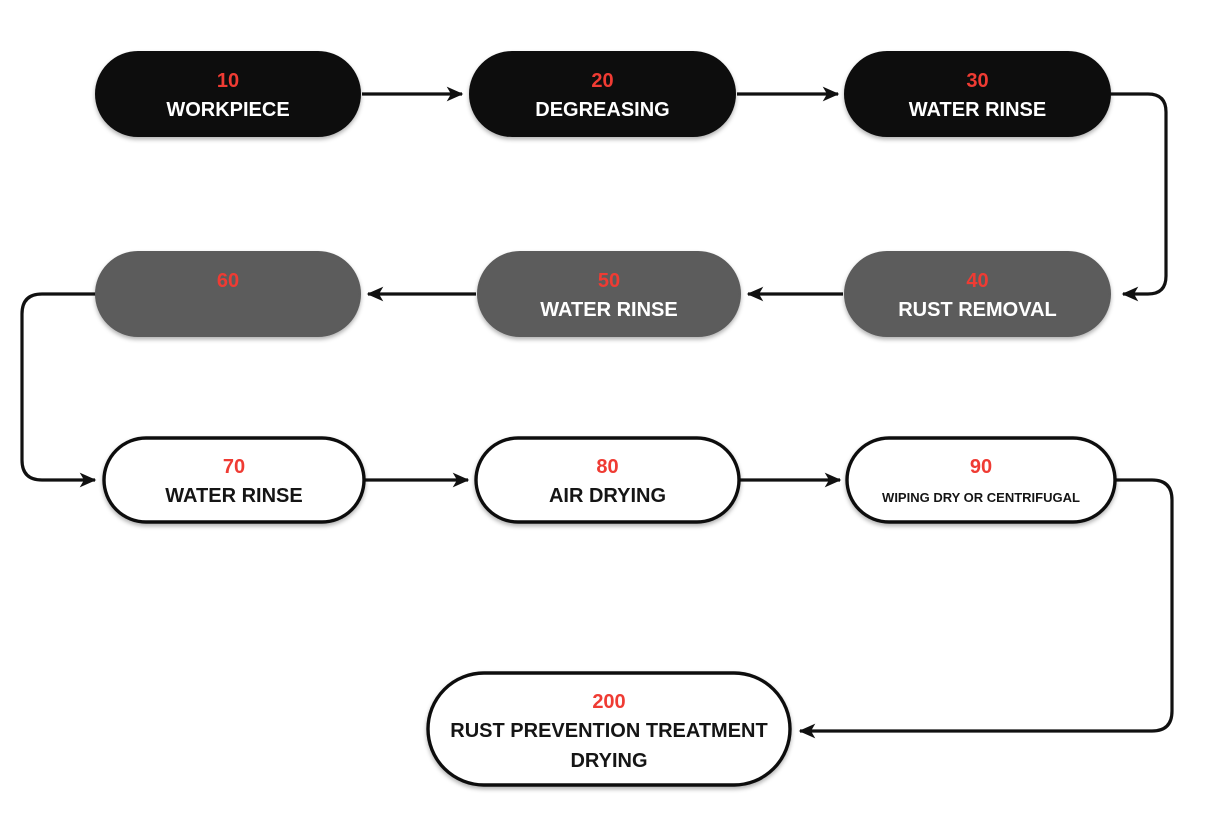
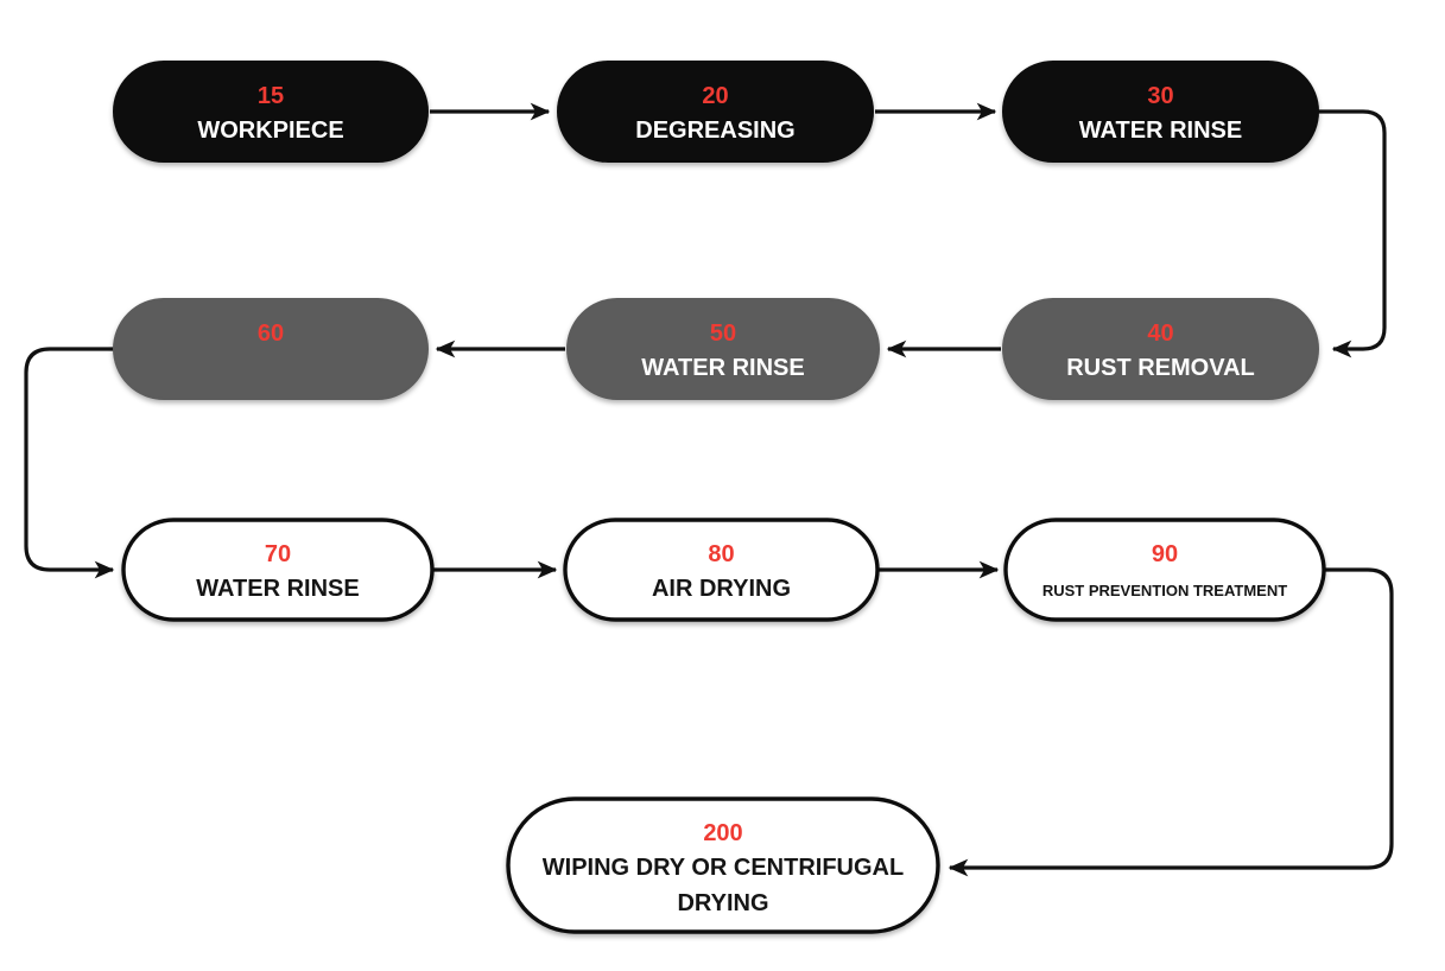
- 10
+ 15
  WORKPIECE
  20
  DEGREASING
  30
  WATER RINSE
  40
  RUST REMOVAL
  50
  WATER RINSE
  60
  70
  WATER RINSE
  80
  AIR DRYING
  90
- WIPING DRY OR CENTRIFUGAL
+ RUST PREVENTION TREATMENT
  200
- RUST PREVENTION TREATMENT
+ WIPING DRY OR CENTRIFUGAL
  DRYING
